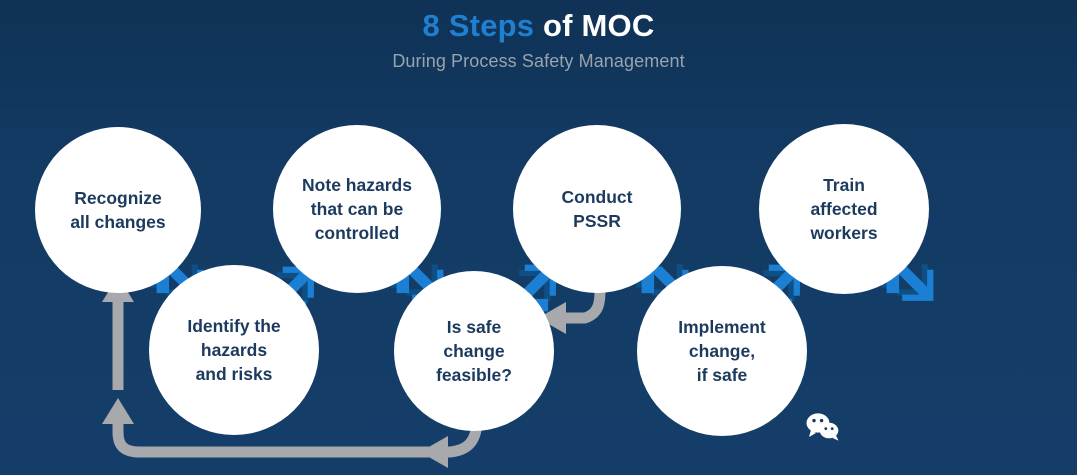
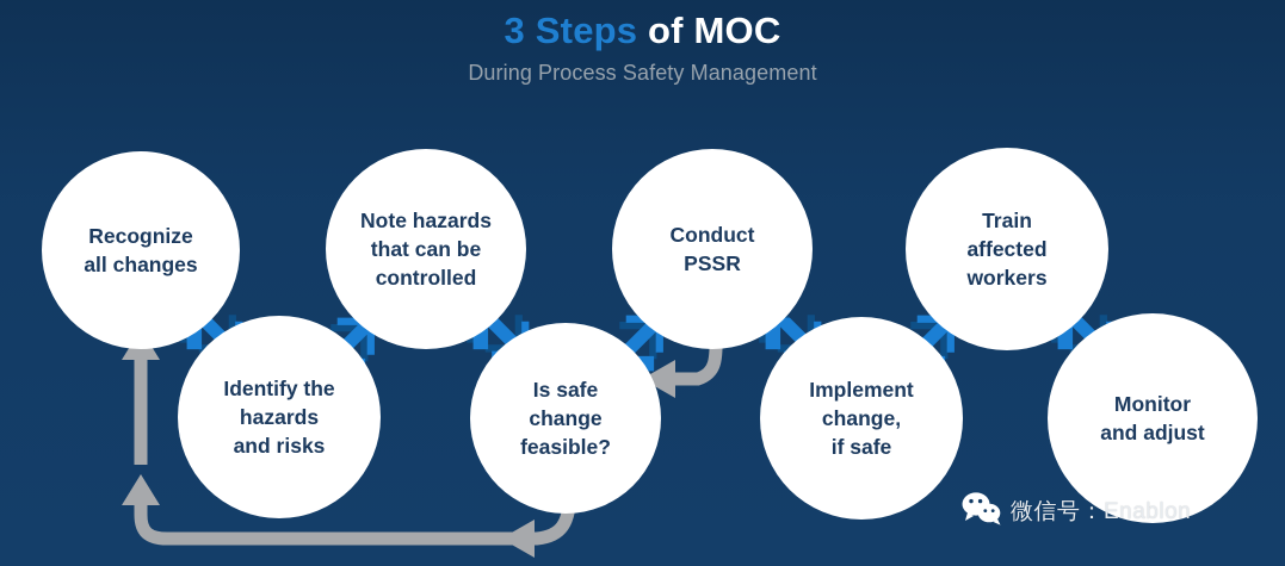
- 8 Steps of MOC
+ 3 Steps of MOC
  During Process Safety Management
  Recognize
  all changes
  Identify the
  hazards
  and risks
  Note hazards
  that can be
  controlled
  Is safe
  change
  feasible?
  Conduct
  PSSR
  Implement
  change,
  if safe
  Train
  affected
  workers
+ Monitor
+ and adjust
+ 微信号：Enablon
